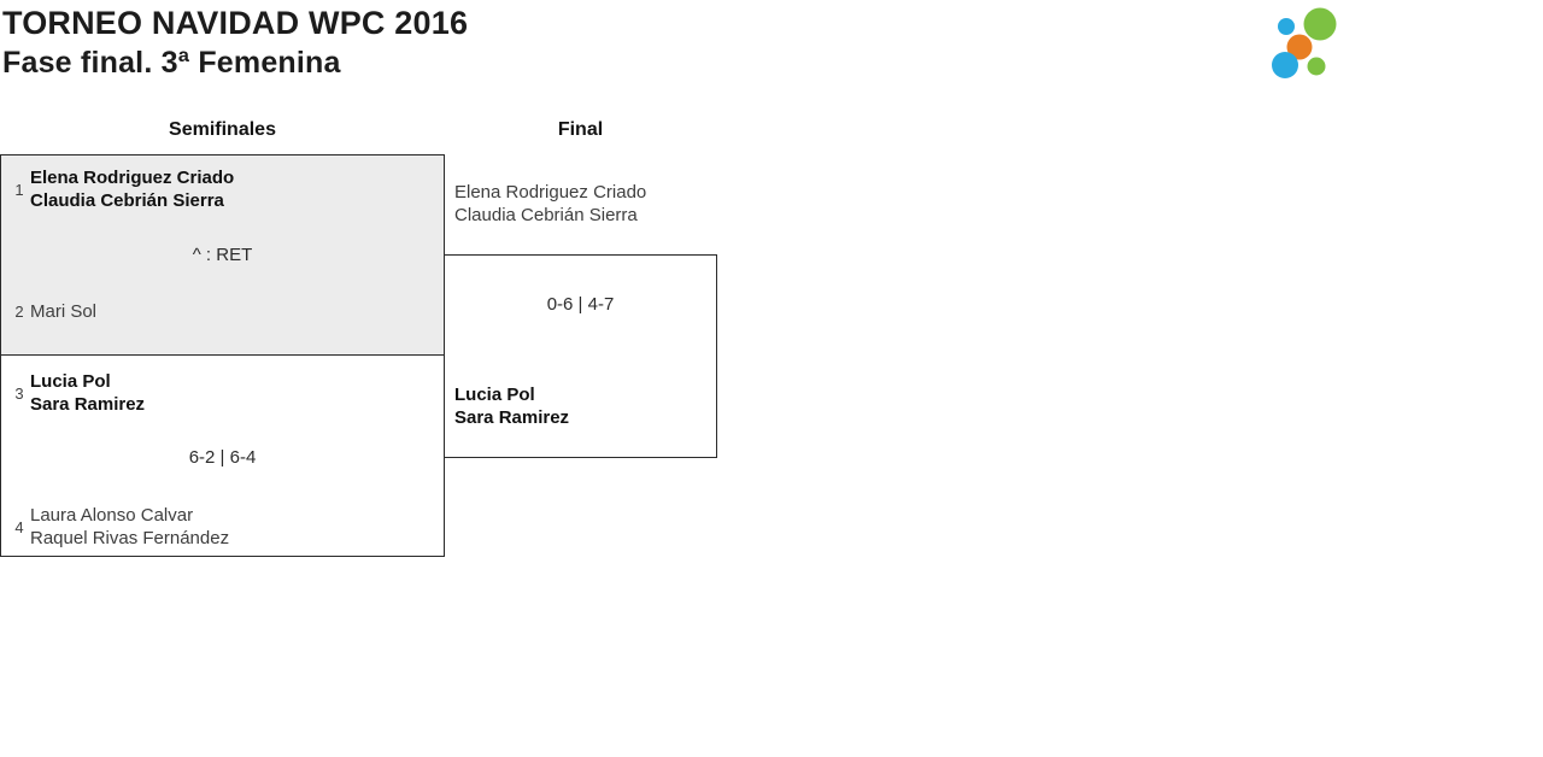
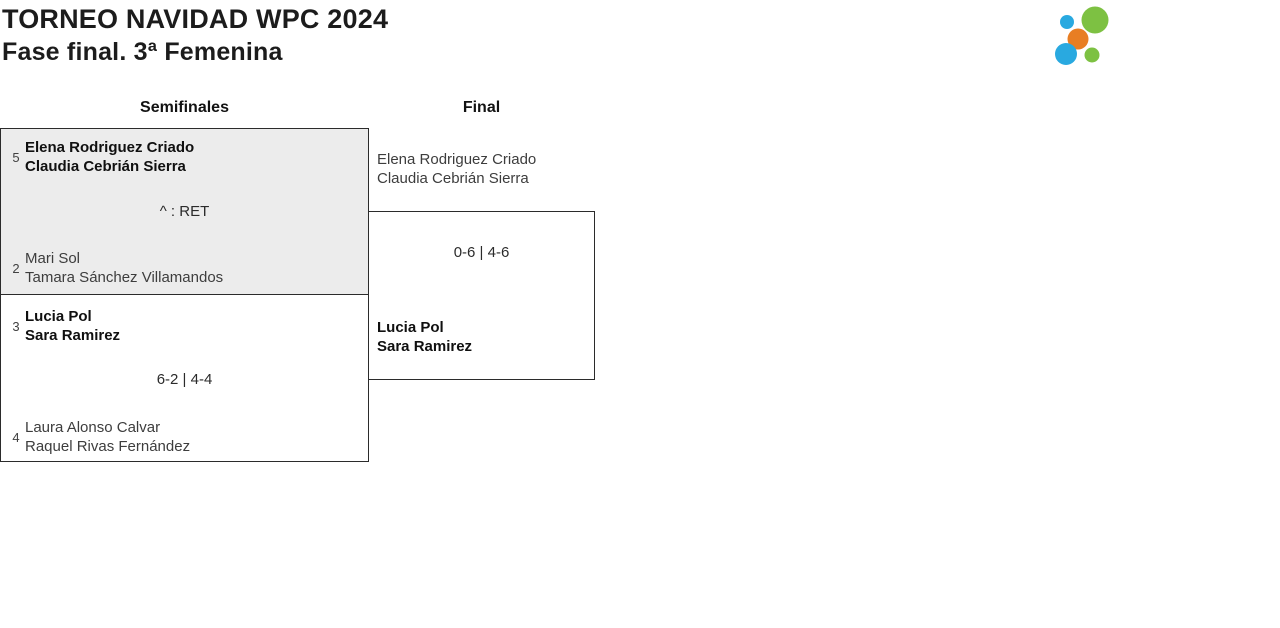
- TORNEO NAVIDAD WPC 2016
+ TORNEO NAVIDAD WPC 2024
  Fase final. 3ª Femenina
  Semifinales
  Final
- 1
+ 5
  Elena Rodriguez Criado
  Claudia Cebrián Sierra
  ^ : RET
  2
  Mari Sol
+ Tamara Sánchez Villamandos
  3
  Lucia Pol
  Sara Ramirez
- 6-2 | 6-4
+ 6-2 | 4-4
  4
  Laura Alonso Calvar
  Raquel Rivas Fernández
  Elena Rodriguez Criado
  Claudia Cebrián Sierra
- 0-6 | 4-7
+ 0-6 | 4-6
  Lucia Pol
  Sara Ramirez
